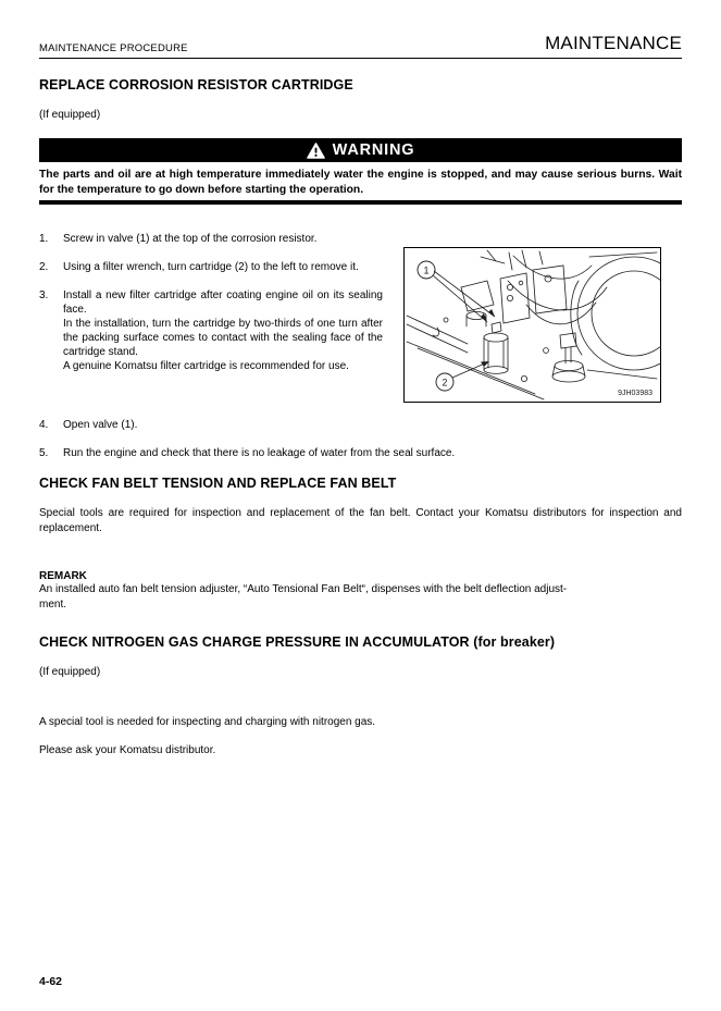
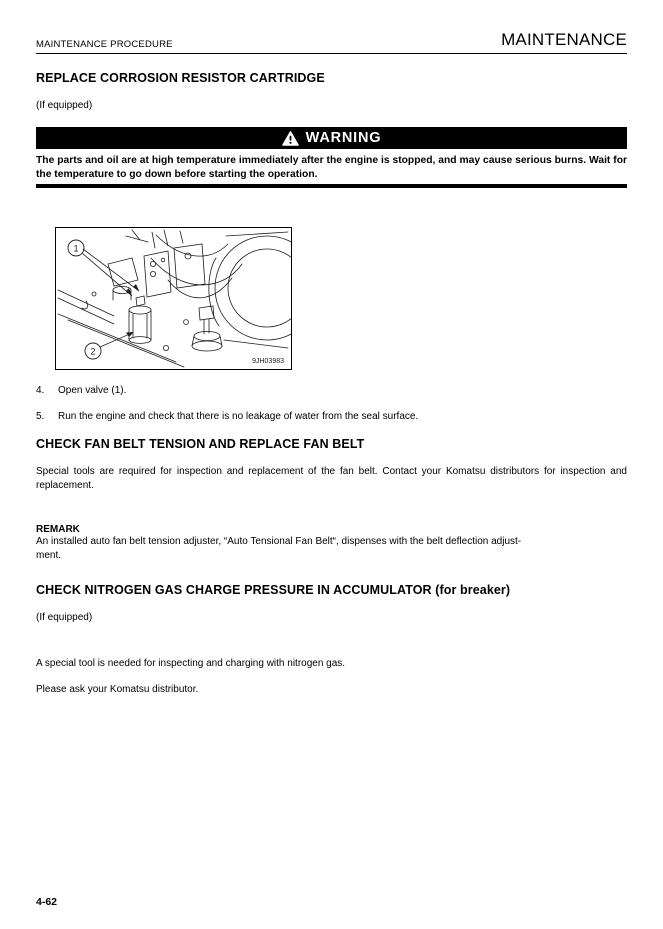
  MAINTENANCE PROCEDURE
  MAINTENANCE
  REPLACE CORROSION RESISTOR CARTRIDGE
  (If equipped)
  WARNING
- The parts and oil are at high temperature immediately water the engine is stopped, and may cause serious burns. Wait for the temperature to go down before starting the operation.
+ The parts and oil are at high temperature immediately after the engine is stopped, and may cause serious burns. Wait for the temperature to go down before starting the operation.
- 1.
- Screw in valve (1) at the top of the corrosion resistor.
- 2.
- Using a filter wrench, turn cartridge (2) to the left to remove it.
- 3.
- Install a new filter cartridge after coating engine oil on its sealing face.
- In the installation, turn the cartridge by two-thirds of one turn after the packing surface comes to contact with the sealing face of the cartridge stand.
- A genuine Komatsu filter cartridge is recommended for use.
  1
  2
  4.
  Open valve (1).
  5.
  Run the engine and check that there is no leakage of water from the seal surface.
  CHECK FAN BELT TENSION AND REPLACE FAN BELT
  Special tools are required for inspection and replacement of the fan belt. Contact your Komatsu distributors for inspection and replacement.
  REMARK
  An installed auto fan belt tension adjuster, “Auto Tensional Fan Belt“, dispenses with the belt deflection adjust-
  ment.
  CHECK NITROGEN GAS CHARGE PRESSURE IN ACCUMULATOR (for breaker)
  (If equipped)
  A special tool is needed for inspecting and charging with nitrogen gas.
  Please ask your Komatsu distributor.
  4-62
